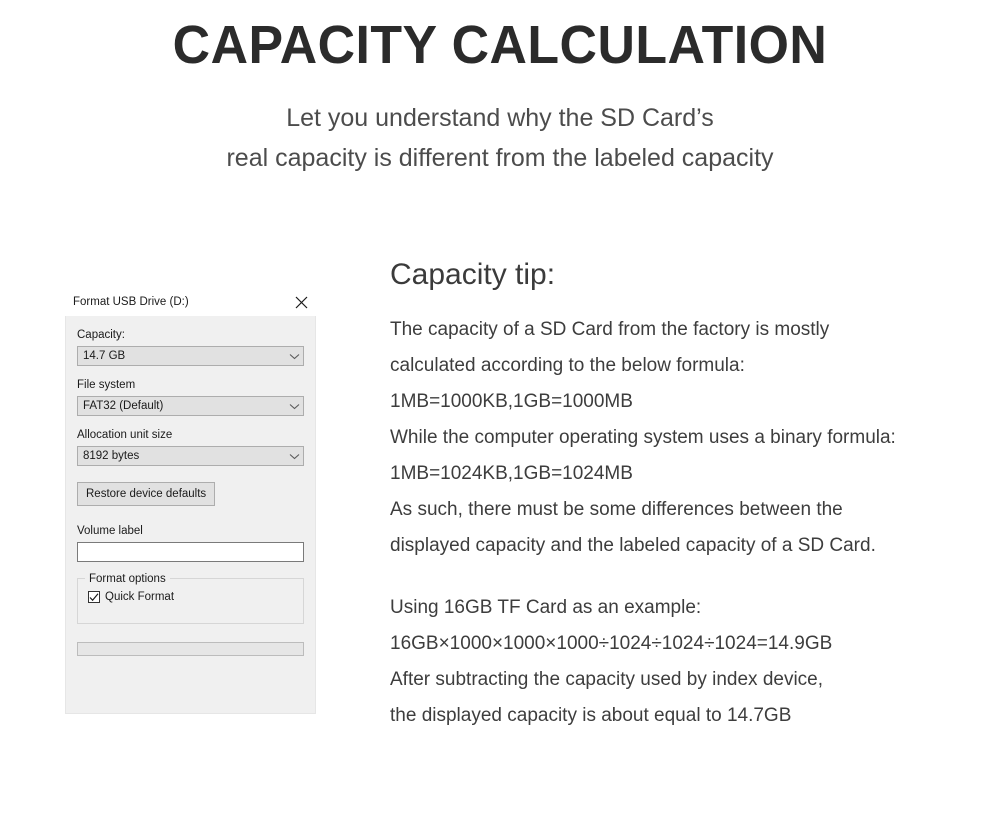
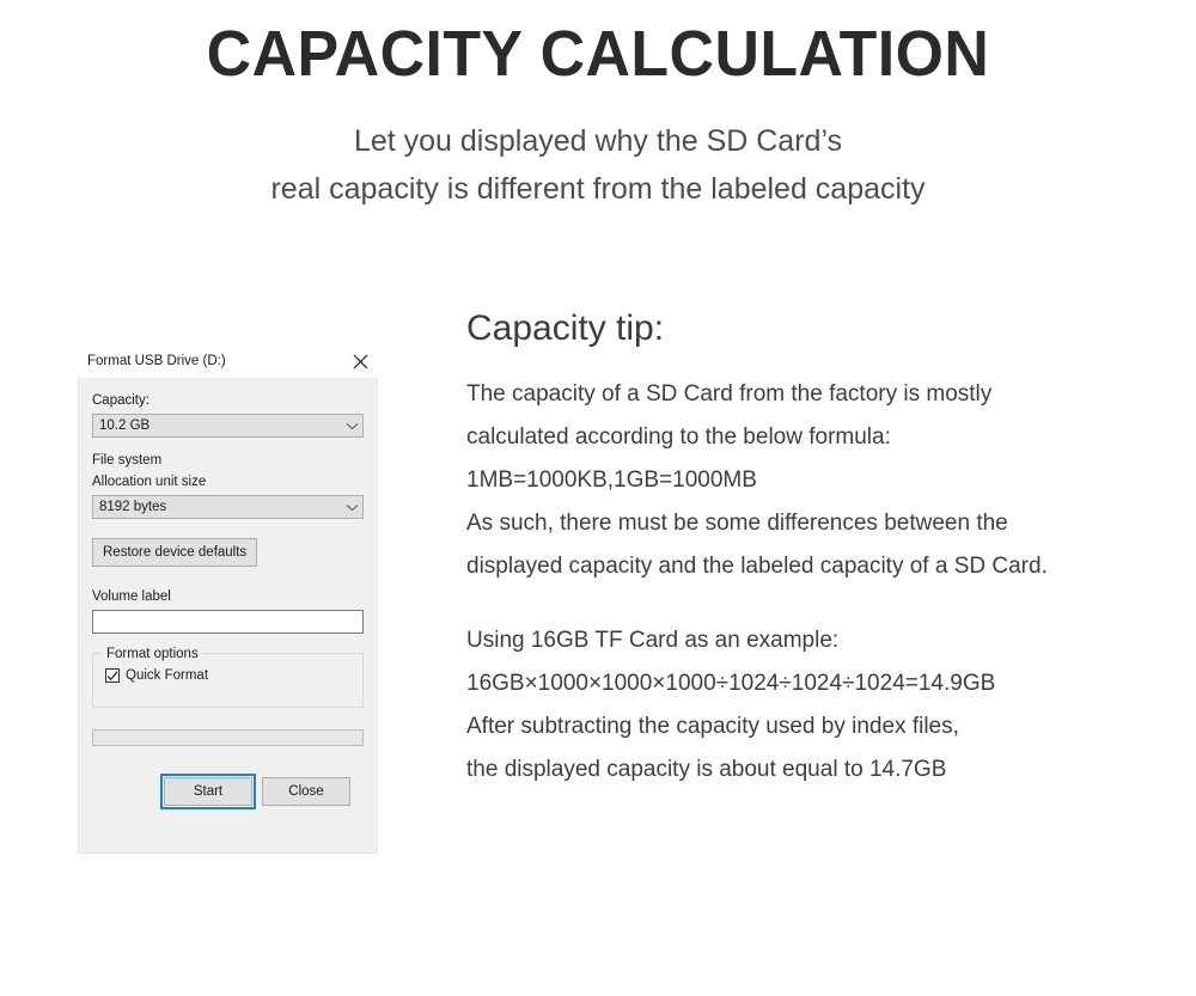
  CAPACITY CALCULATION
- Let you understand why the SD Card’s
+ Let you displayed why the SD Card’s
  real capacity is different from the labeled capacity
  Format USB Drive (D:)
  Capacity:
- 14.7 GB
+ 10.2 GB
  File system
- FAT32 (Default)
  Allocation unit size
  8192 bytes
  Restore device defaults
  Volume label
  Format options
  Quick Format
+ Start
+ Close
  Capacity tip:
  The capacity of a SD Card from the factory is mostly
  calculated according to the below formula:
  1MB=1000KB,1GB=1000MB
- While the computer operating system uses a binary formula:
- 1MB=1024KB,1GB=1024MB
  As such, there must be some differences between the
  displayed capacity and the labeled capacity of a SD Card.
  Using 16GB TF Card as an example:
  16GB×1000×1000×1000÷1024÷1024÷1024=14.9GB
- After subtracting the capacity used by index device,
+ After subtracting the capacity used by index files,
  the displayed capacity is about equal to 14.7GB
